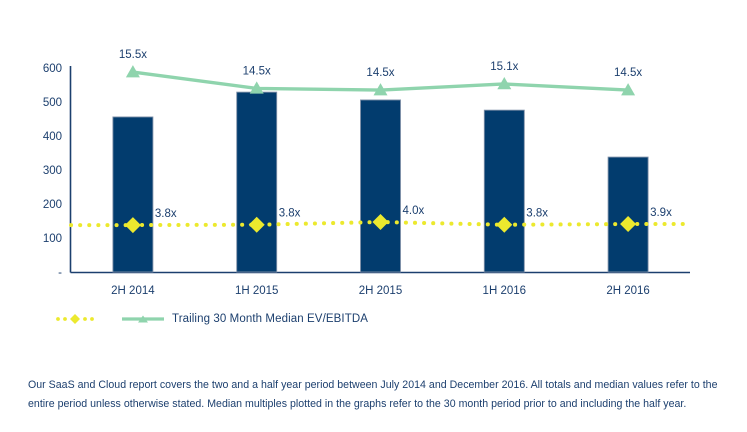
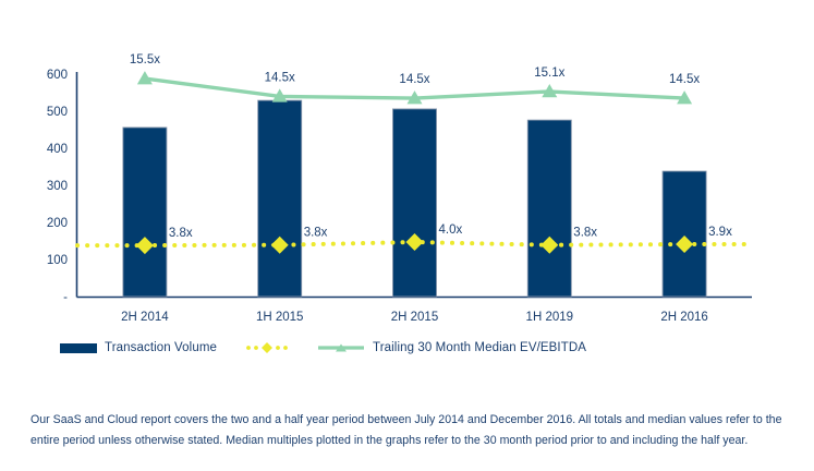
  -
  100
  200
  300
  400
  500
  600
  15.5x
  14.5x
  14.5x
  15.1x
  14.5x
  3.8x
  3.8x
  4.0x
  3.8x
  3.9x
  2H 2014
  1H 2015
  2H 2015
- 1H 2016
+ 1H 2019
  2H 2016
+ Transaction Volume
  Trailing 30 Month Median EV/EBITDA
  Our SaaS and Cloud report covers the two and a half year period between July 2014 and December 2016. All totals and median values refer to the entire period unless otherwise stated. Median multiples plotted in the graphs refer to the 30 month period prior to and including the half year.
